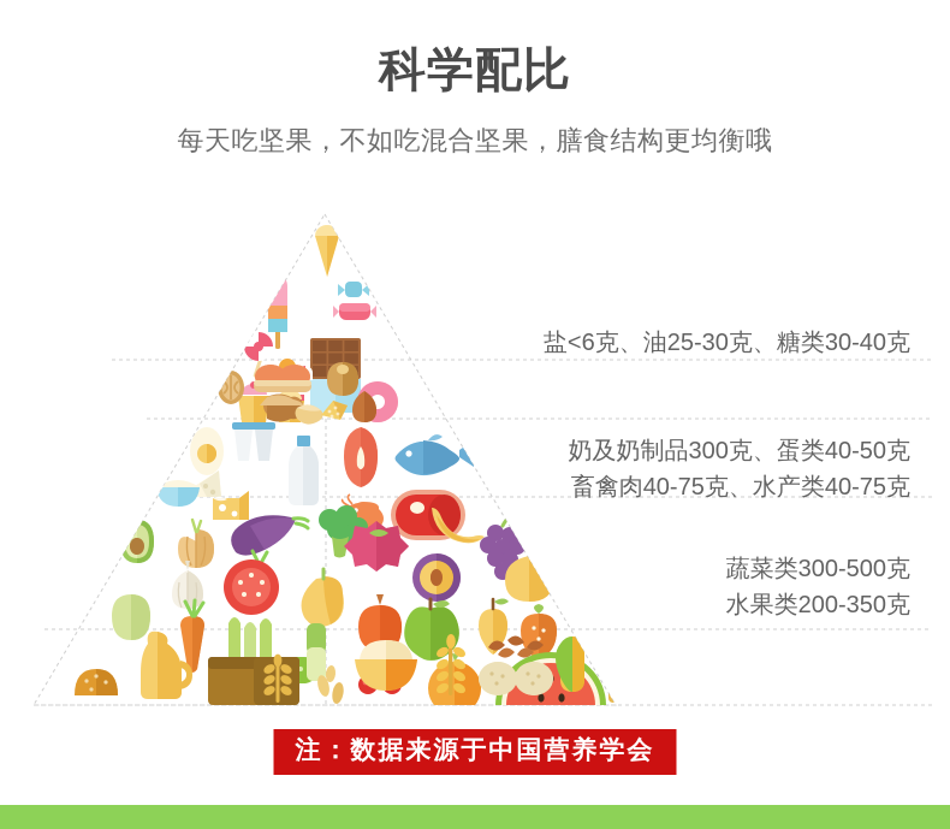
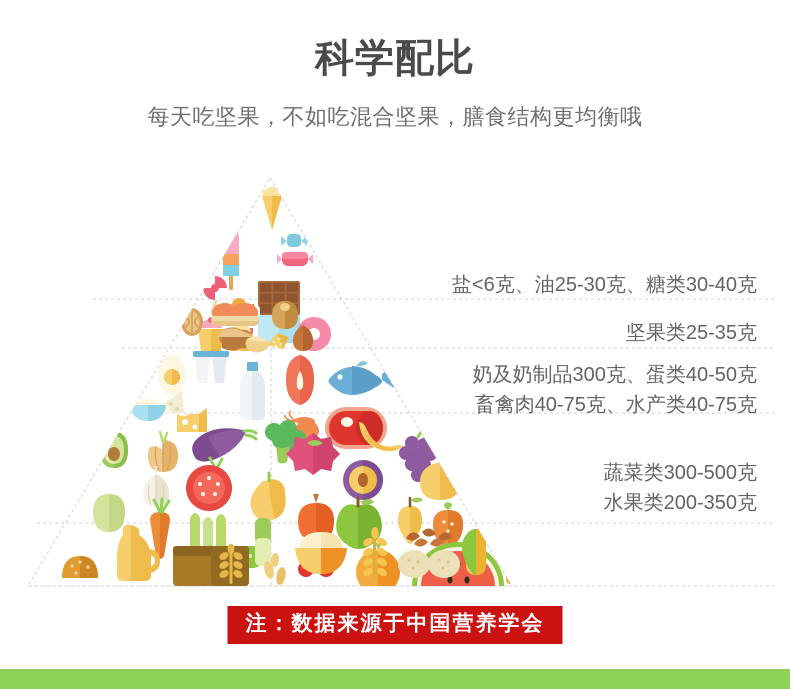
  科学配比
  每天吃坚果，不如吃混合坚果，膳食结构更均衡哦
  盐<6克、油25-30克、糖类30-40克
+ 坚果类25-35克
  奶及奶制品300克、蛋类40-50克
  畜禽肉40-75克、水产类40-75克
  蔬菜类300-500克
  水果类200-350克
  注：数据来源于中国营养学会
